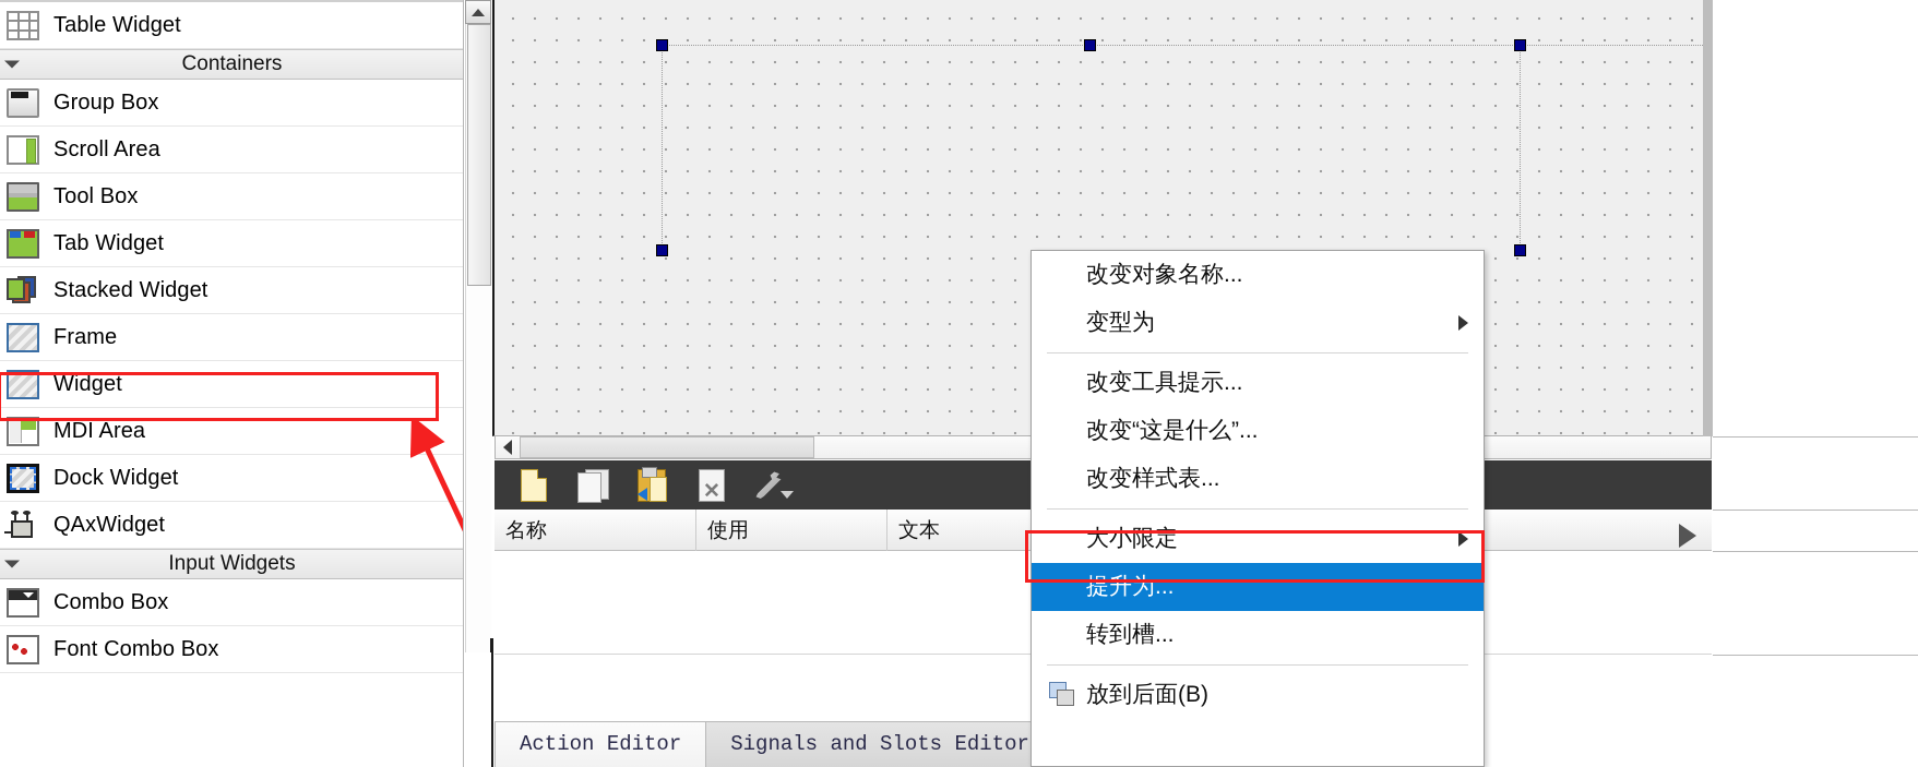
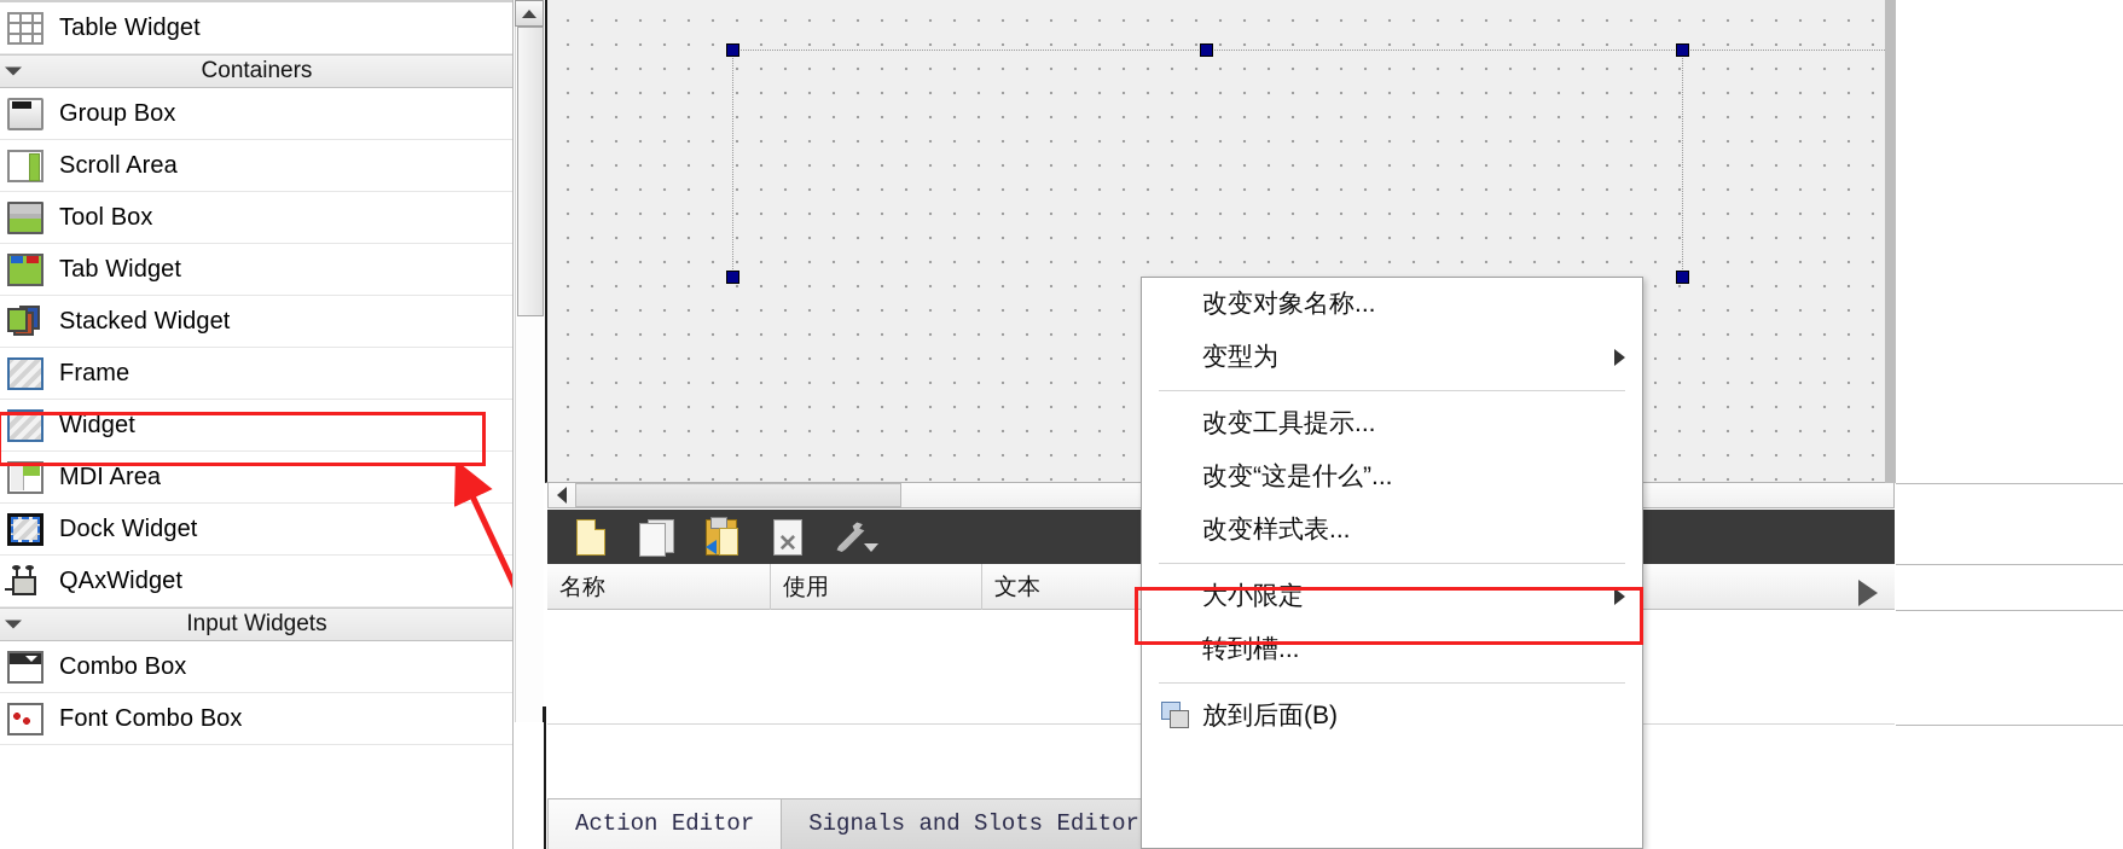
  Table Widget
  Containers
  Group Box
  Scroll Area
  Tool Box
  Tab Widget
  Stacked Widget
  Frame
  Widget
  MDI Area
  Dock Widget
  QAxWidget
  Input Widgets
  Combo Box
  Font Combo Box
  ✕
  名称
  使用
  文本
  Action Editor
  Signals and Slots Editor
  改变对象名称...
  变型为
  改变工具提示...
  改变“这是什么”...
  改变样式表...
  大小限定
- 提升为...
  转到槽...
  放到后面(B)
